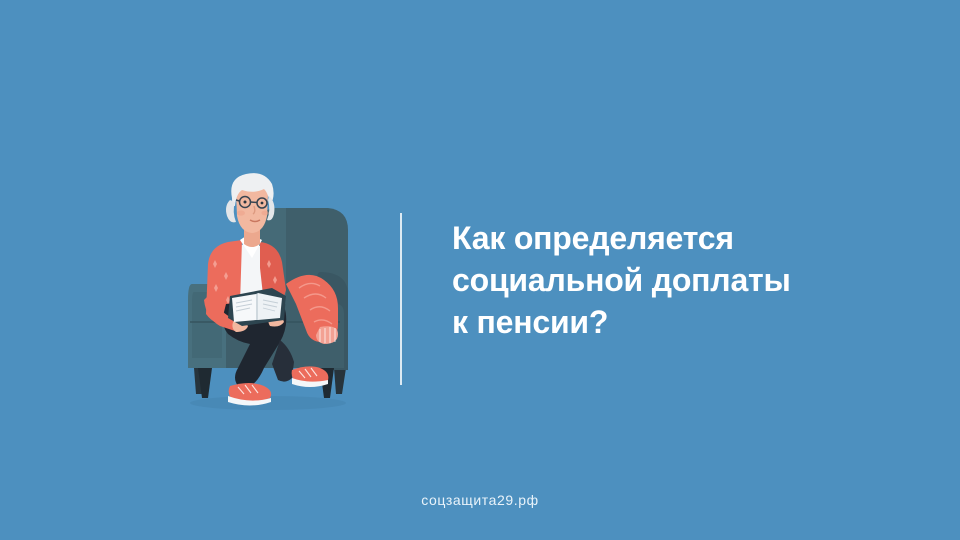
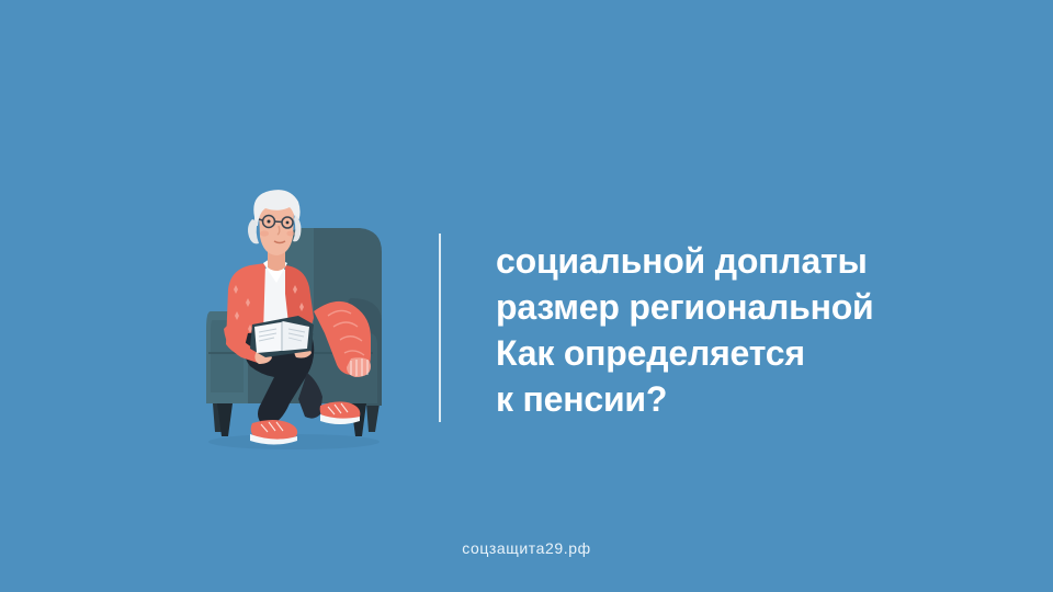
- Как определяется
+ социальной доплаты
+ размер региональной
- социальной доплаты
+ Как определяется
  к пенсии?
  соцзащита29.рф
